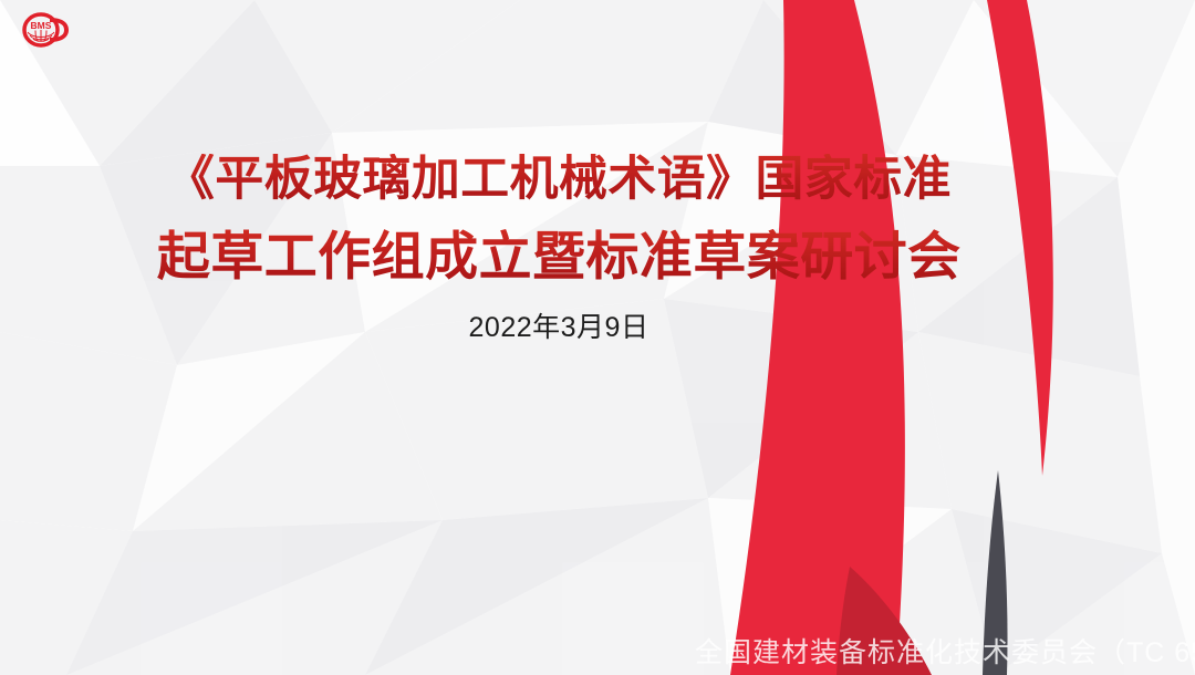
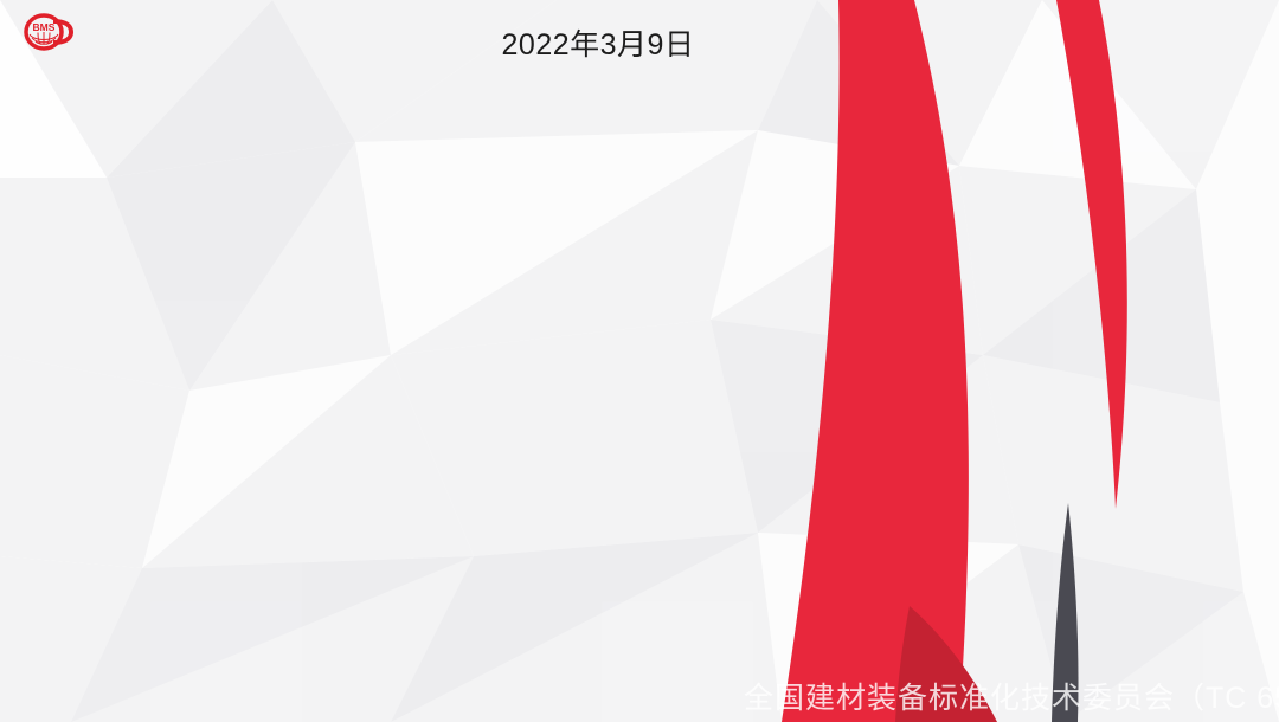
  全国建材装备标准化技术委员会（TC 6
  BMS
- 《平板玻璃加工机械术语》国家标准
- 起草工作组成立暨标准草案研讨会
  2022年3月9日
